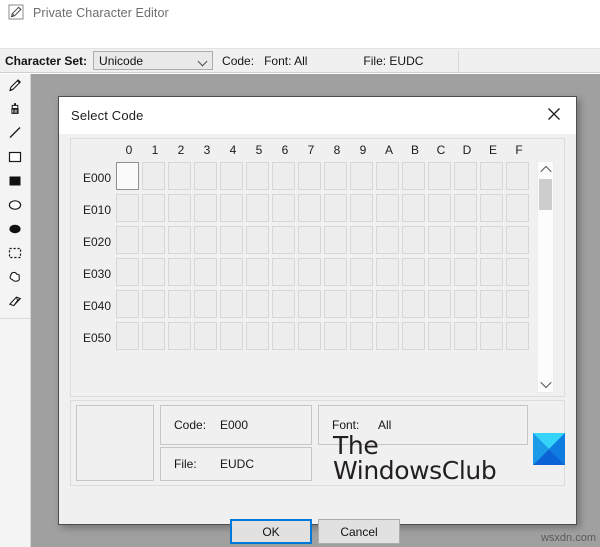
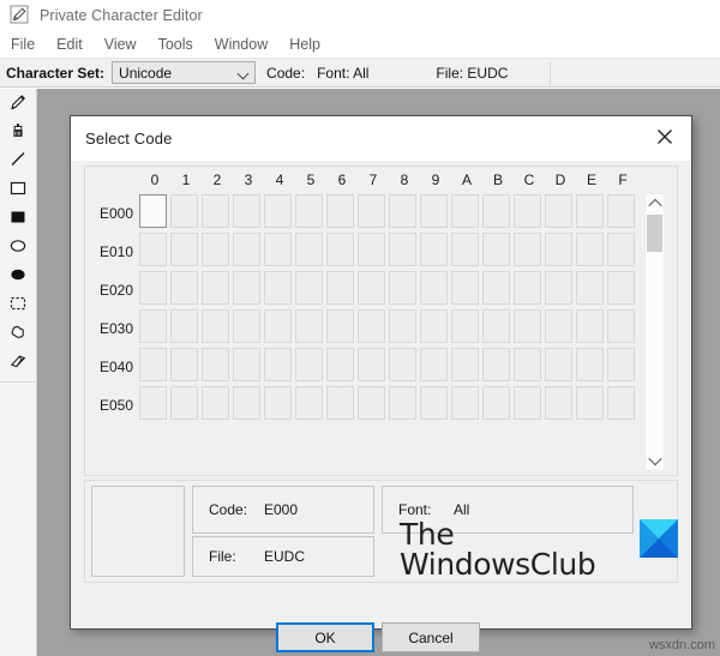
  Private Character Editor
+ File
+ Edit
+ View
+ Tools
+ Window
+ Help
  Character Set:
  Unicode
  Code:
  Font: All
  File: EUDC
  Select Code
  0
  1
  2
  3
  4
  5
  6
  7
  8
  9
  A
  B
  C
  D
  E
  F
  E000
  E010
  E020
  E030
  E040
  E050
  Code:
  E000
  File:
  EUDC
  Font:
  All
  The
  WindowsClub
  OK
  Cancel
  wsxdn.com
